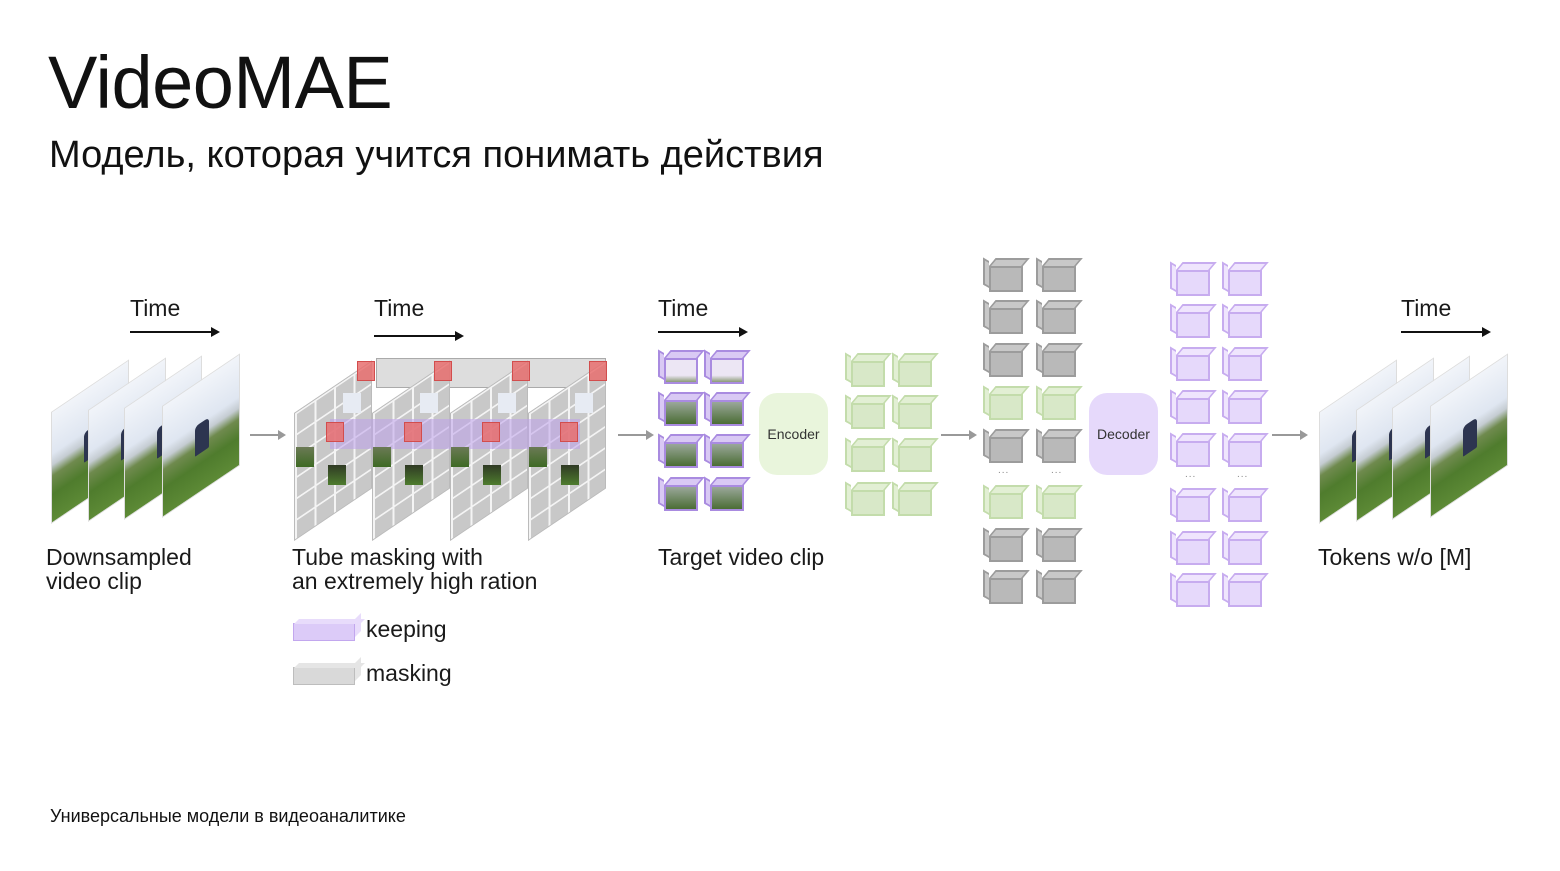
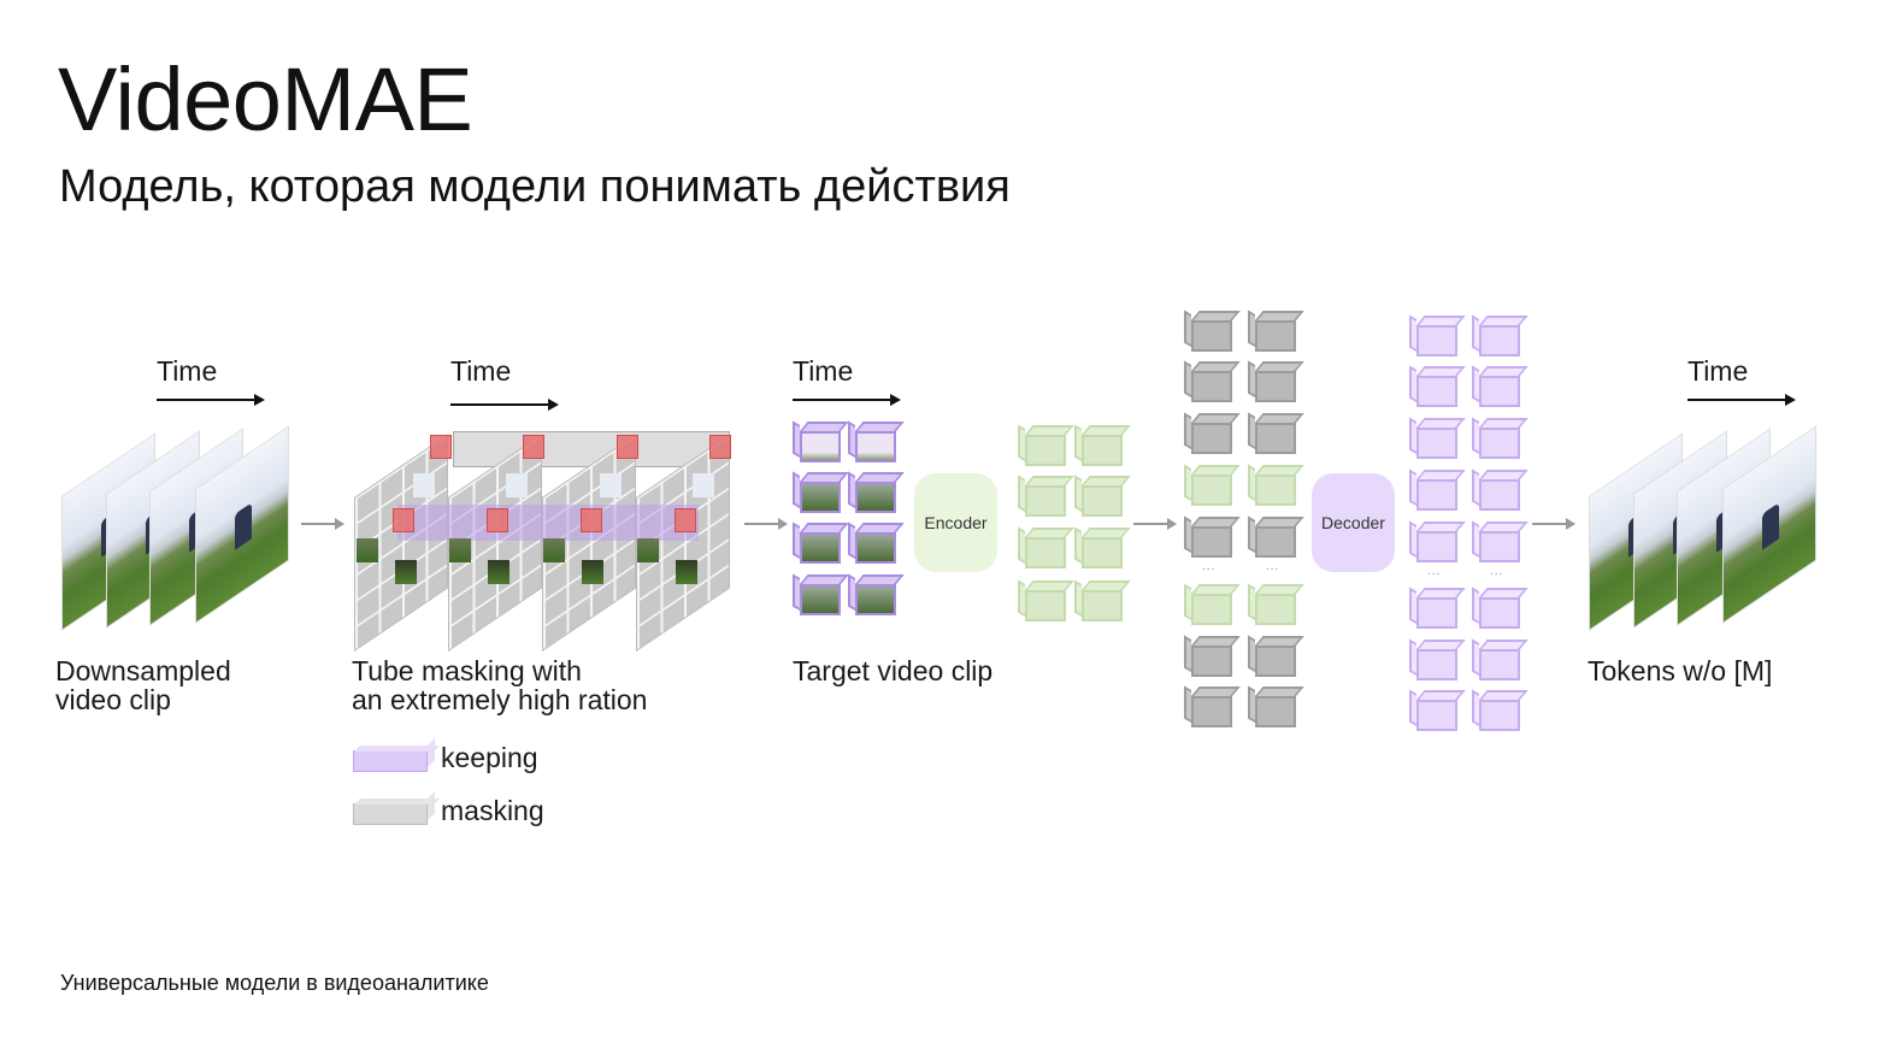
  VideoMAE
- Модель, которая учится понимать действия
+ Модель, которая модели понимать действия
  Универсальные модели в видеоаналитике
  Time
  Downsampled
  video clip
  Time
  Tube masking with
  an extremely high ration
  keeping
  masking
  Time
  Target video clip
  Encoder
  ...
  ...
  Decoder
  ...
  ...
  Time
  Tokens w/o [M]
